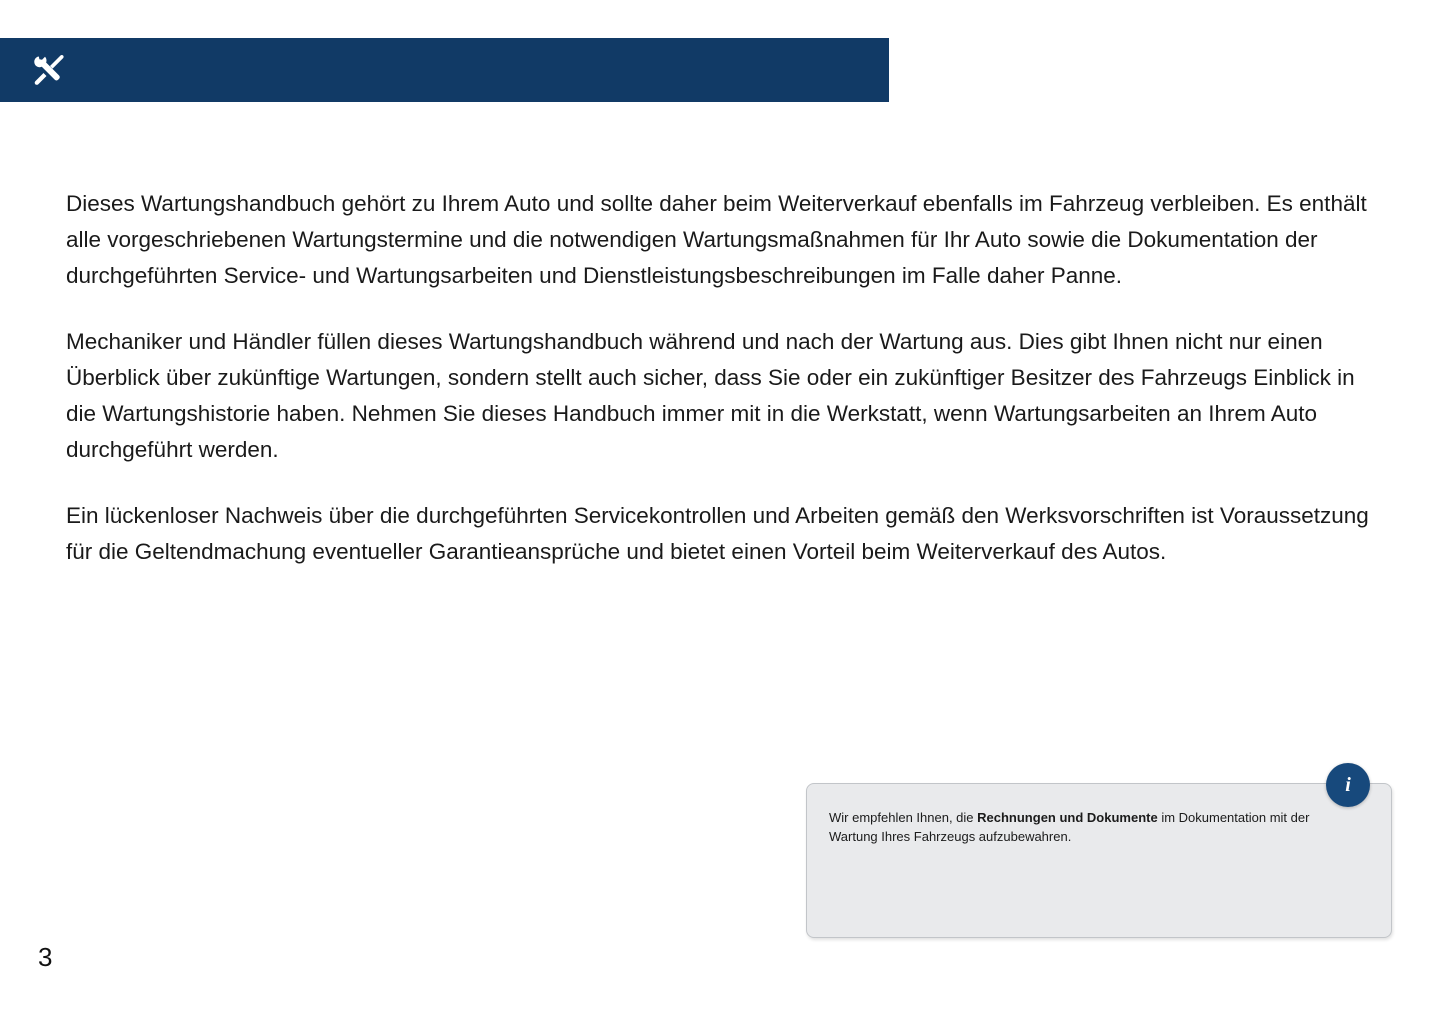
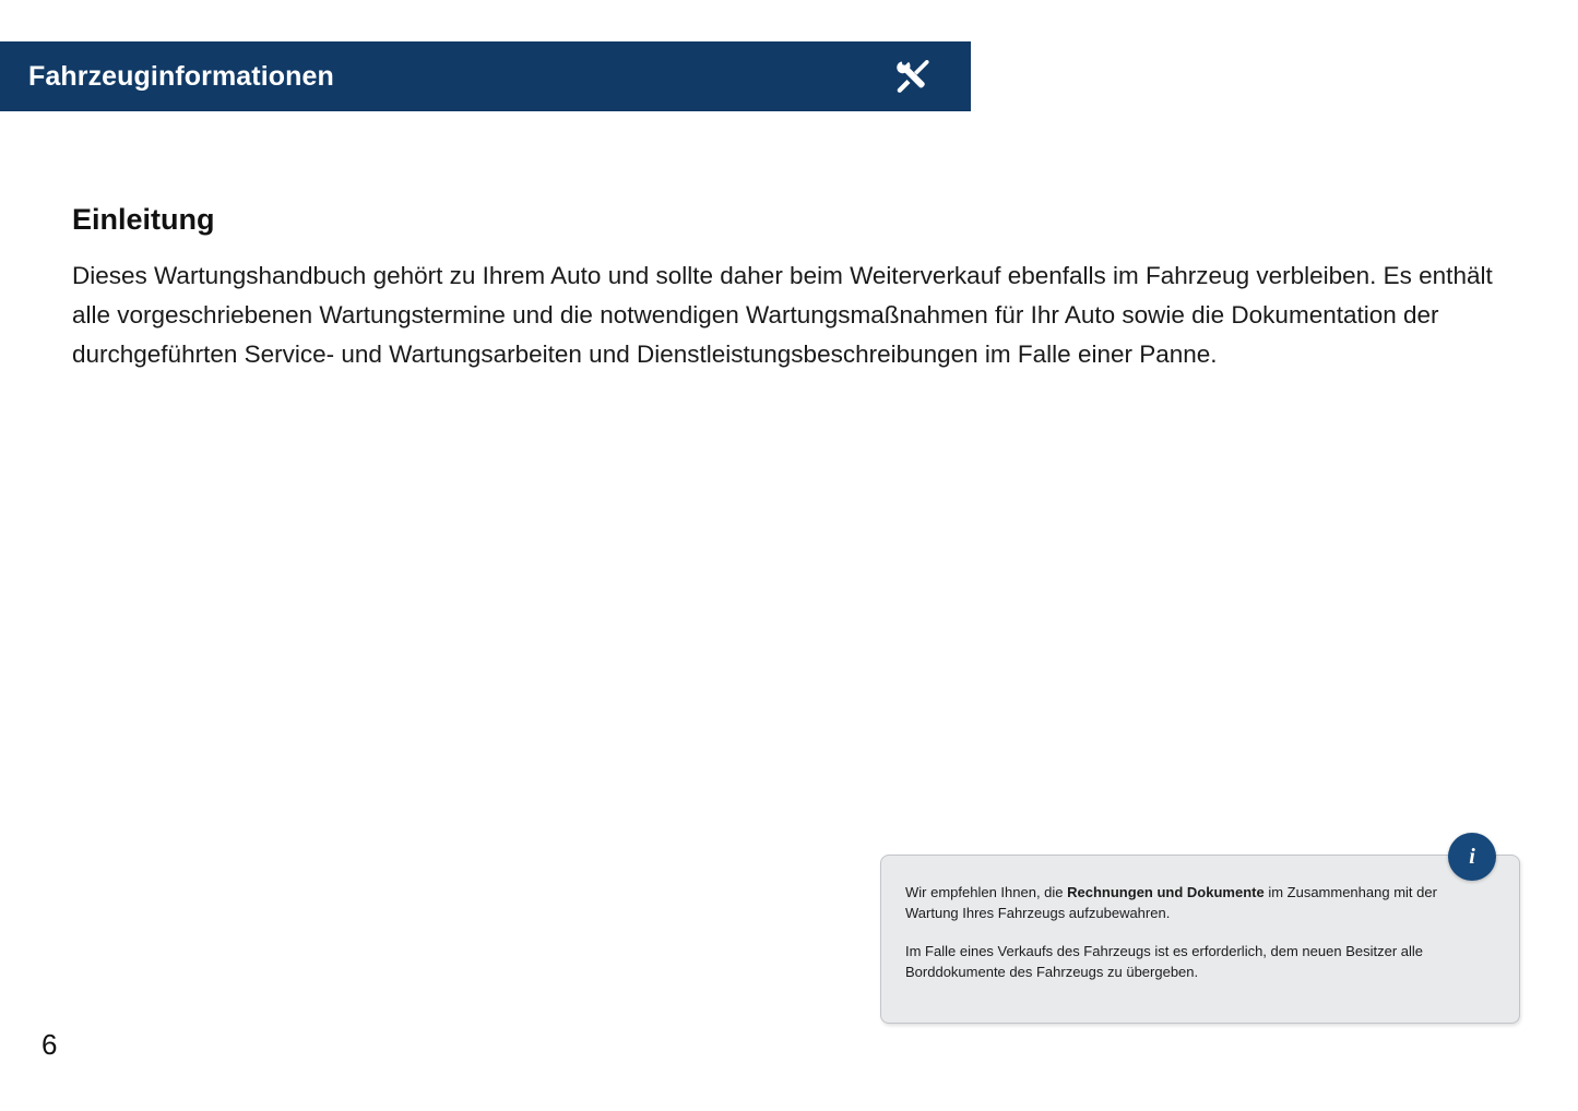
+ Fahrzeuginformationen
+ Einleitung
- Dieses Wartungshandbuch gehört zu Ihrem Auto und sollte daher beim Weiterverkauf ebenfalls im Fahrzeug verbleiben. Es enthält alle vorgeschriebenen Wartungstermine und die notwendigen Wartungsmaßnahmen für Ihr Auto sowie die Dokumentation der durchgeführten Service- und Wartungsarbeiten und Dienstleistungsbeschreibungen im Falle daher Panne.
+ Dieses Wartungshandbuch gehört zu Ihrem Auto und sollte daher beim Weiterverkauf ebenfalls im Fahrzeug verbleiben. Es enthält alle vorgeschriebenen Wartungstermine und die notwendigen Wartungsmaßnahmen für Ihr Auto sowie die Dokumentation der durchgeführten Service- und Wartungsarbeiten und Dienstleistungsbeschreibungen im Falle einer Panne.
- Mechaniker und Händler füllen dieses Wartungshandbuch während und nach der Wartung aus. Dies gibt Ihnen nicht nur einen Überblick über zukünftige Wartungen, sondern stellt auch sicher, dass Sie oder ein zukünftiger Besitzer des Fahrzeugs Einblick in die Wartungshistorie haben. Nehmen Sie dieses Handbuch immer mit in die Werkstatt, wenn Wartungsarbeiten an Ihrem Auto durchgeführt werden.
- Ein lückenloser Nachweis über die durchgeführten Servicekontrollen und Arbeiten gemäß den Werksvorschriften ist Voraussetzung für die Geltendmachung eventueller Garantieansprüche und bietet einen Vorteil beim Weiterverkauf des Autos.
- Wir empfehlen Ihnen, die Rechnungen und Dokumente im Dokumentation mit der Wartung Ihres Fahrzeugs aufzubewahren.
+ Wir empfehlen Ihnen, die Rechnungen und Dokumente im Zusammenhang mit der Wartung Ihres Fahrzeugs aufzubewahren.
+ Im Falle eines Verkaufs des Fahrzeugs ist es erforderlich, dem neuen Besitzer alle Borddokumente des Fahrzeugs zu übergeben.
  i
- 3
+ 6
